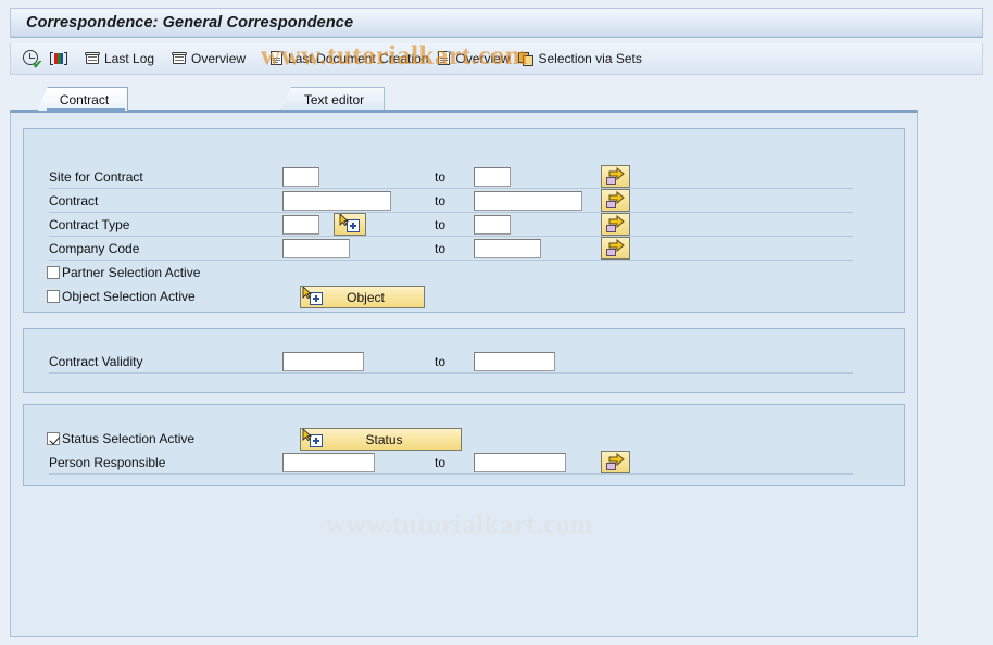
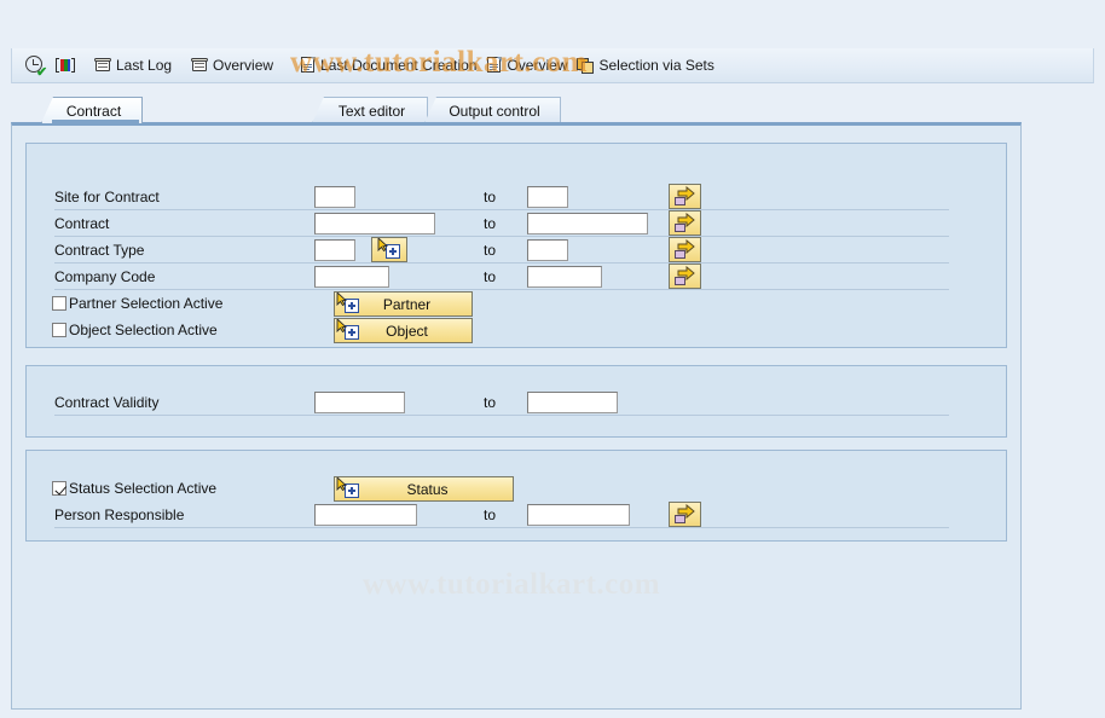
- Correspondence: General Correspondence
  ✔
  Last Log
  Overview
  Last Document Creation
  Overview
  Selection via Sets
  www.tutorialkart.com
  Contract
  Text editor
+ Output control
  Site for Contract
  to
  Contract
  to
  Contract Type
  to
  Company Code
  to
  Partner Selection Active
+ Partner
  Object Selection Active
  Object
  Contract Validity
  to
  Status Selection Active
  Status
  Person Responsible
  to
